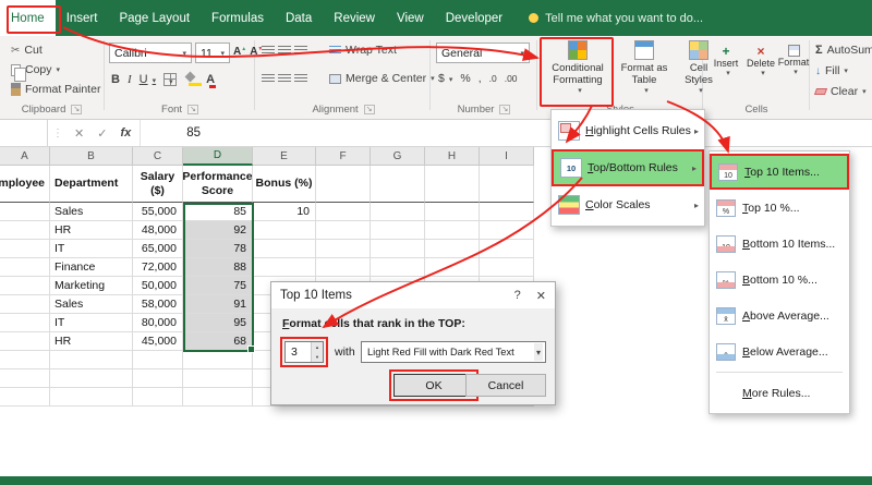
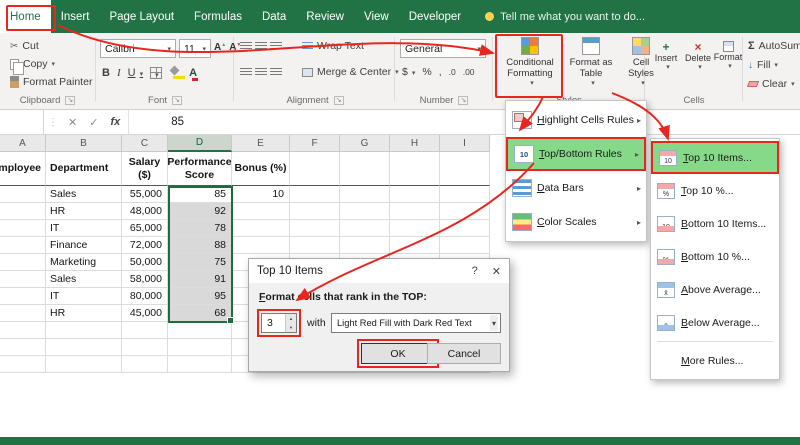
  Home
  Insert
  Page Layout
  Formulas
  Data
  Review
  View
  Developer
  Tell me what you want to do...
  ✂
  Cut
  Copy
  Format Painter
  Clipboard
  Calibr
  11
  A
  A
  B
  I
  U
  A
  Font
  Merge & Center
  Alignment
  General
  $
  %
  ,
  .0
  .00
  Number
  Conditional Formatting
  Format as Table
  Cell Styles
  +
  Insert
  ×
  Delete
  Format
  Cells
  Σ
  AutoSum
  ↓
  Fill
  Clear
  ⋮
  ✕
  ✓
  fx
  85
  A
  B
  C
  D
  E
  F
  G
  H
  I
  mployee
  Department
  Salary ($)
  Performance Score
  Bonus (%)
  Sales
  55,000
  10
  HR
  48,000
  IT
  65,000
  Finance
  72,000
  Marketing
  50,000
  Sales
  58,000
  IT
  80,000
  HR
  45,000
  Highlight Cells Rules
  10
  Top/Bottom Rules
+ Data Bars
  Color Scales
  Top 10 Items...
  Top 10 %...
  Bottom 10 Items...
  Bottom 10 %...
  Above Average...
  Below Average...
  More Rules...
  Top 10 Items
  ?
  ✕
  Formatells that rank in the TOP:
  3
  with
  Light Red Fill with Dark Red Text
  ▾
  OK
  Cancel
